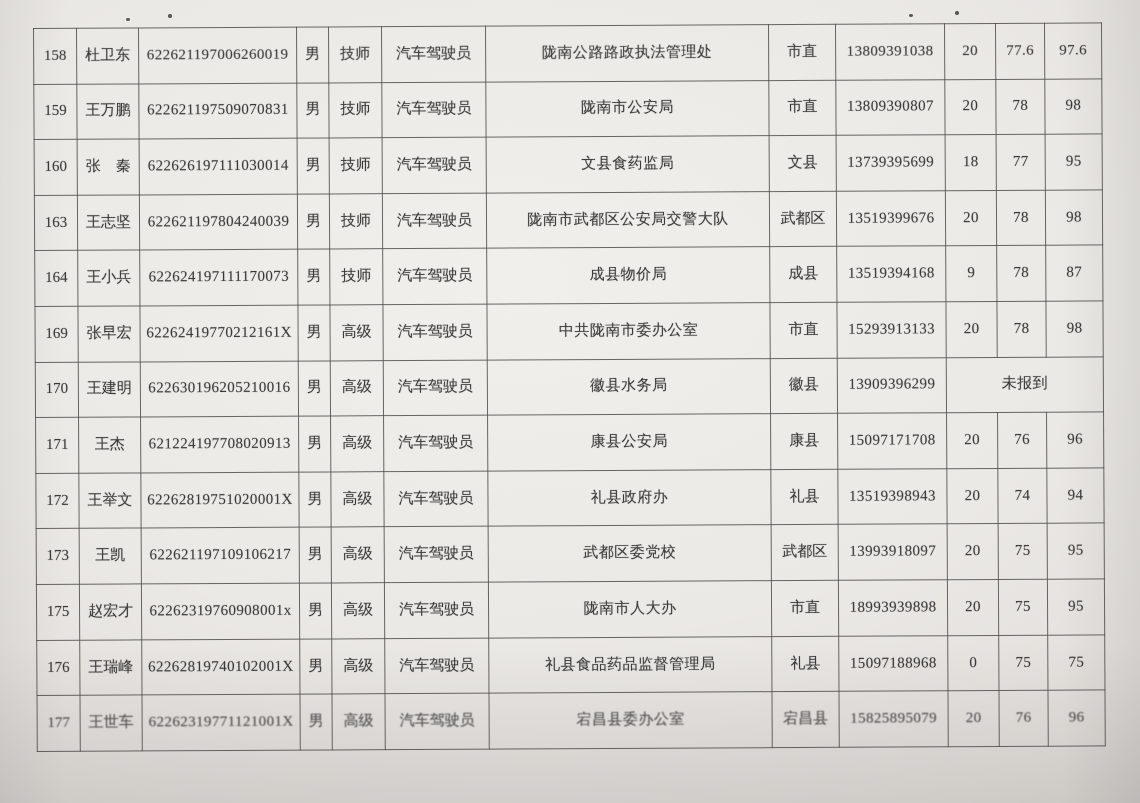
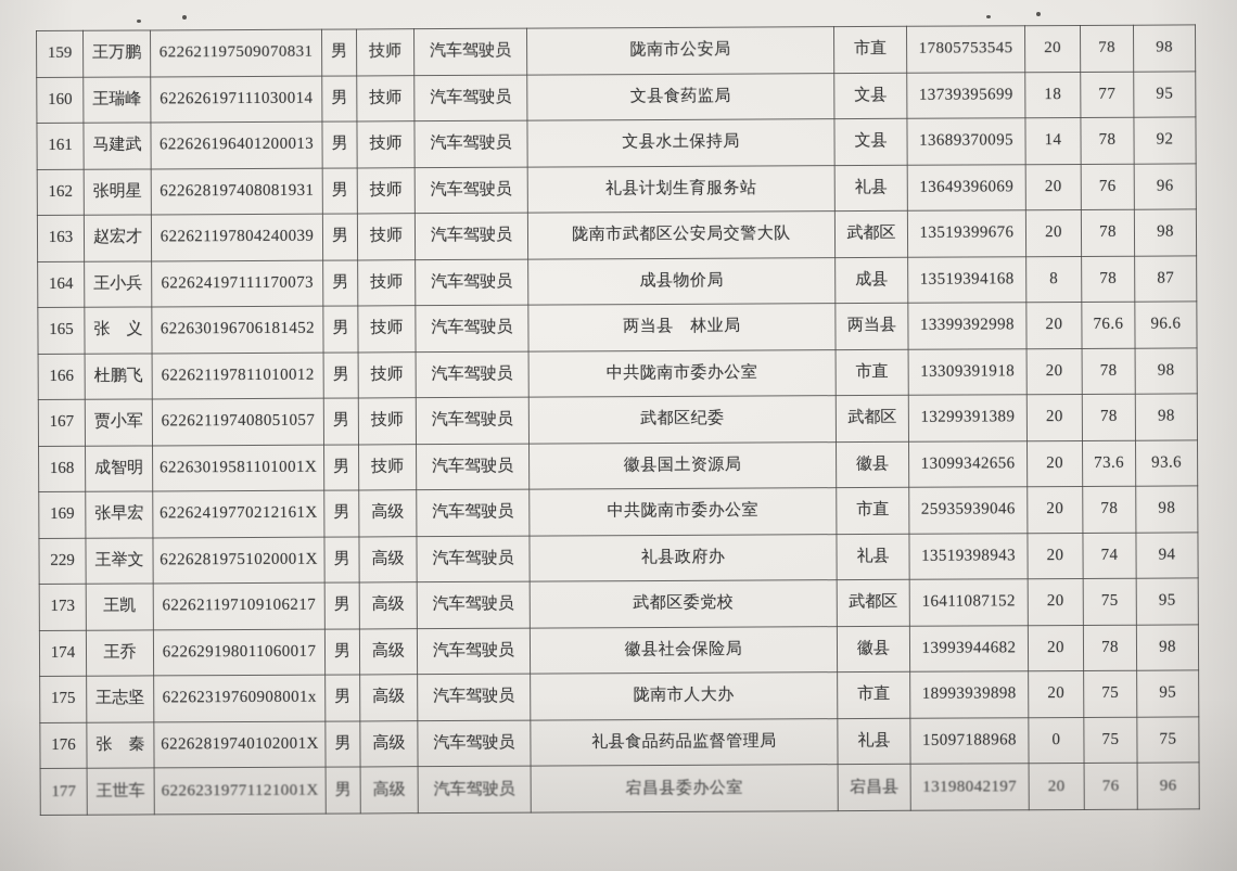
- 158	杜卫东	622621197006260019	男	技师	汽车驾驶员	陇南公路路政执法管理处	市直	13809391038	20	77.6	97.6
- 159	王万鹏	622621197509070831	男	技师	汽车驾驶员	陇南市公安局	市直	13809390807	20	78	98
+ 159	王万鹏	622621197509070831	男	技师	汽车驾驶员	陇南市公安局	市直	17805753545	20	78	98
- 160	张 秦	622626197111030014	男	技师	汽车驾驶员	文县食药监局	文县	13739395699	18	77	95
+ 160	王瑞峰	622626197111030014	男	技师	汽车驾驶员	文县食药监局	文县	13739395699	18	77	95
+ 161	马建武	622626196401200013	男	技师	汽车驾驶员	文县水土保持局	文县	13689370095	14	78	92
+ 162	张明星	622628197408081931	男	技师	汽车驾驶员	礼县计划生育服务站	礼县	13649396069	20	76	96
- 163	王志坚	622621197804240039	男	技师	汽车驾驶员	陇南市武都区公安局交警大队	武都区	13519399676	20	78	98
+ 163	赵宏才	622621197804240039	男	技师	汽车驾驶员	陇南市武都区公安局交警大队	武都区	13519399676	20	78	98
- 164	王小兵	622624197111170073	男	技师	汽车驾驶员	成县物价局	成县	13519394168	9	78	87
+ 164	王小兵	622624197111170073	男	技师	汽车驾驶员	成县物价局	成县	13519394168	8	78	87
+ 165	张 义	622630196706181452	男	技师	汽车驾驶员	两当县 林业局	两当县	13399392998	20	76.6	96.6
+ 166	杜鹏飞	622621197811010012	男	技师	汽车驾驶员	中共陇南市委办公室	市直	13309391918	20	78	98
+ 167	贾小军	622621197408051057	男	技师	汽车驾驶员	武都区纪委	武都区	13299391389	20	78	98
+ 168	成智明	62263019581101001X	男	技师	汽车驾驶员	徽县国土资源局	徽县	13099342656	20	73.6	93.6
- 169	张早宏	62262419770212161X	男	高级	汽车驾驶员	中共陇南市委办公室	市直	15293913133	20	78	98
+ 169	张早宏	62262419770212161X	男	高级	汽车驾驶员	中共陇南市委办公室	市直	25935939046	20	78	98
- 170	王建明	622630196205210016	男	高级	汽车驾驶员	徽县水务局	徽县	13909396299	未报到
- 171	王杰	621224197708020913	男	高级	汽车驾驶员	康县公安局	康县	15097171708	20	76	96
- 172	王举文	62262819751020001X	男	高级	汽车驾驶员	礼县政府办	礼县	13519398943	20	74	94
+ 229	王举文	62262819751020001X	男	高级	汽车驾驶员	礼县政府办	礼县	13519398943	20	74	94
- 173	王凯	622621197109106217	男	高级	汽车驾驶员	武都区委党校	武都区	13993918097	20	75	95
+ 173	王凯	622621197109106217	男	高级	汽车驾驶员	武都区委党校	武都区	16411087152	20	75	95
+ 174	王乔	622629198011060017	男	高级	汽车驾驶员	徽县社会保险局	徽县	13993944682	20	78	98
- 175	赵宏才	62262319760908001x	男	高级	汽车驾驶员	陇南市人大办	市直	18993939898	20	75	95
+ 175	王志坚	62262319760908001x	男	高级	汽车驾驶员	陇南市人大办	市直	18993939898	20	75	95
- 176	王瑞峰	62262819740102001X	男	高级	汽车驾驶员	礼县食品药品监督管理局	礼县	15097188968	0	75	75
+ 176	张 秦	62262819740102001X	男	高级	汽车驾驶员	礼县食品药品监督管理局	礼县	15097188968	0	75	75
- 177	王世车	62262319771121001X	男	高级	汽车驾驶员	宕昌县委办公室	宕昌县	15825895079	20	76	96
+ 177	王世车	62262319771121001X	男	高级	汽车驾驶员	宕昌县委办公室	宕昌县	13198042197	20	76	96
